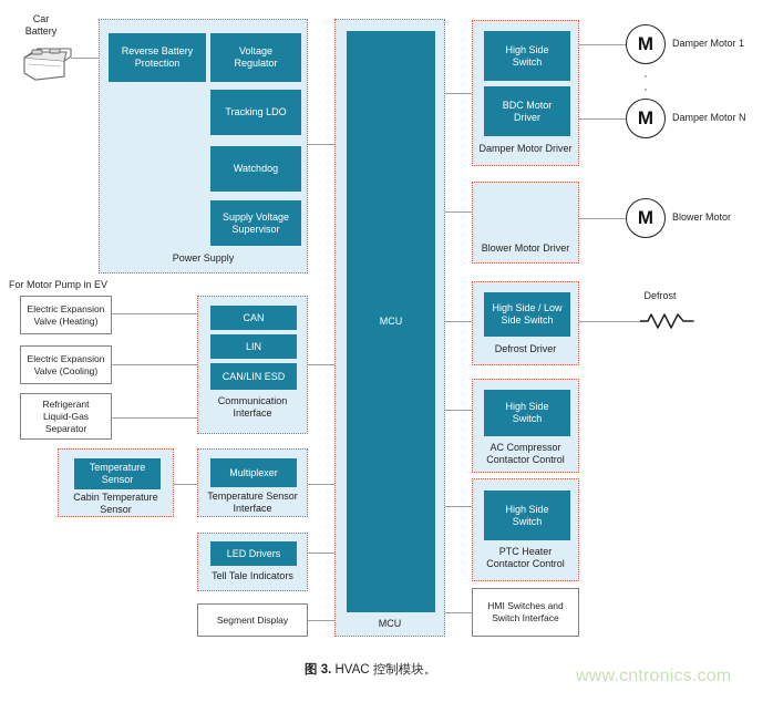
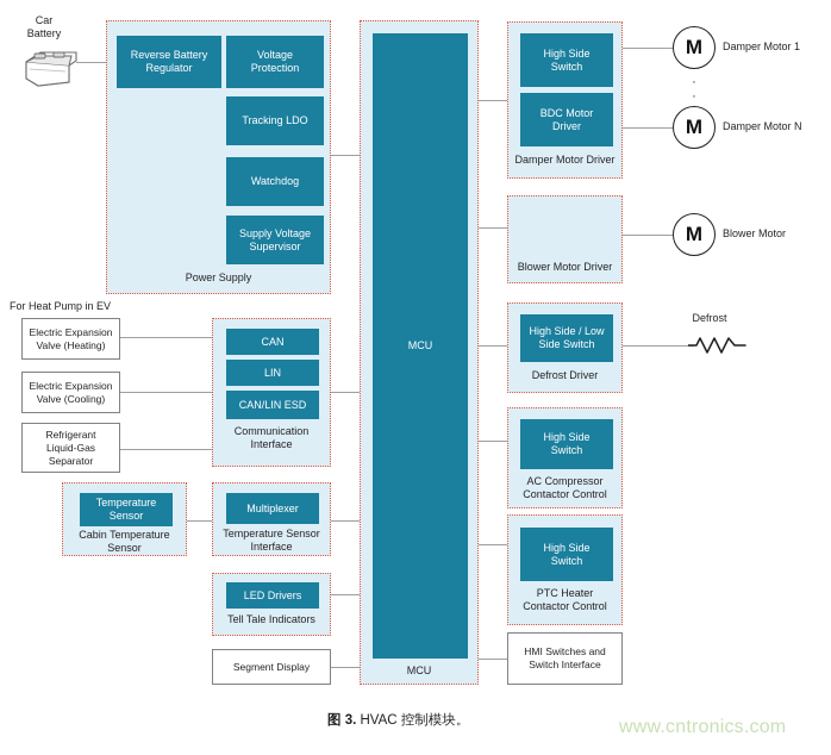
  Car
  Battery
  Reverse Battery
- Protection
+ Regulator
  Voltage
- Regulator
+ Protection
  Tracking LDO
  Watchdog
  Supply Voltage
  Supervisor
  Power Supply
- For Motor Pump in EV
+ For Heat Pump in EV
  Electric Expansion
  Valve (Heating)
  Electric Expansion
  Valve (Cooling)
  Refrigerant
  Liquid-Gas
  Separator
  CAN
  LIN
  CAN/LIN ESD
  Communication
  Interface
  Temperature
  Sensor
  Cabin Temperature
  Sensor
  Multiplexer
  Temperature Sensor
  Interface
  LED Drivers
  Tell Tale Indicators
  Segment Display
  MCU
  MCU
  High Side
  Switch
  BDC Motor
  Driver
  Damper Motor Driver
  Blower Motor Driver
  High Side / Low
  Side Switch
  Defrost Driver
  Defrost
  High Side
  Switch
  AC Compressor
  Contactor Control
  High Side
  Switch
  PTC Heater
  Contactor Control
  HMI Switches and
  Switch Interface
  M
  Damper Motor 1
  ·
  ·
  M
  Damper Motor N
  M
  Blower Motor
  图 3. HVAC 控制模块。
  www.cntronics.com
